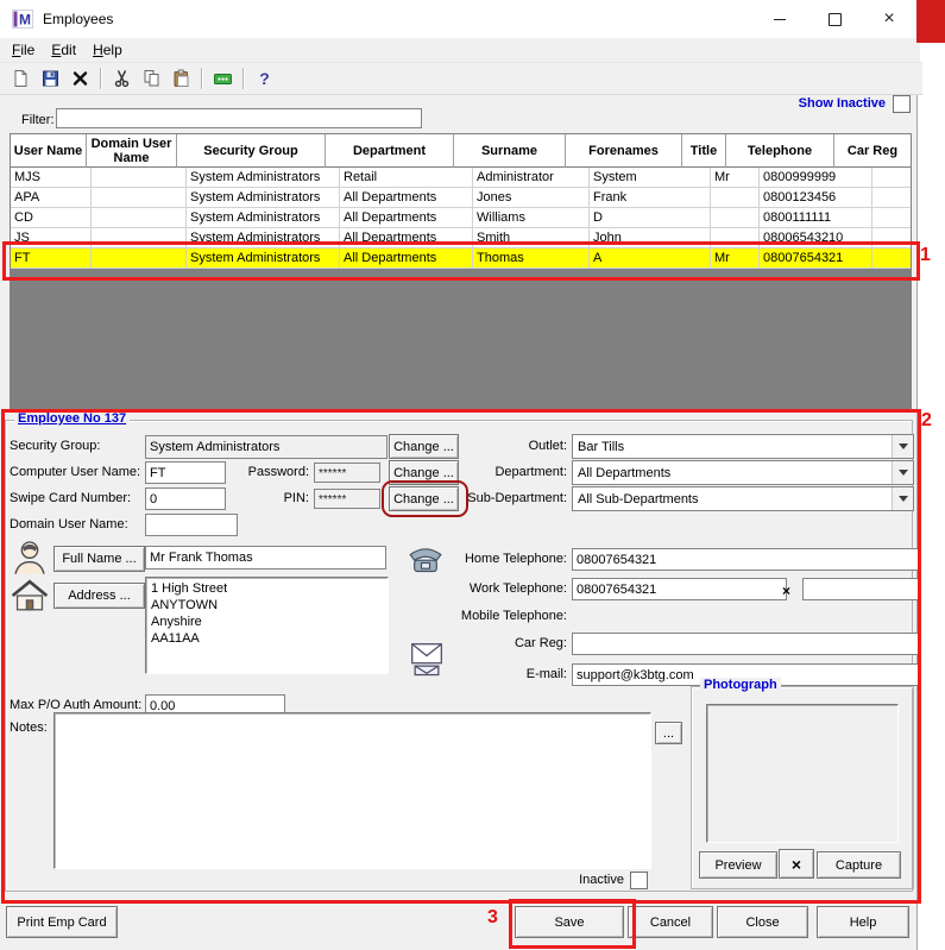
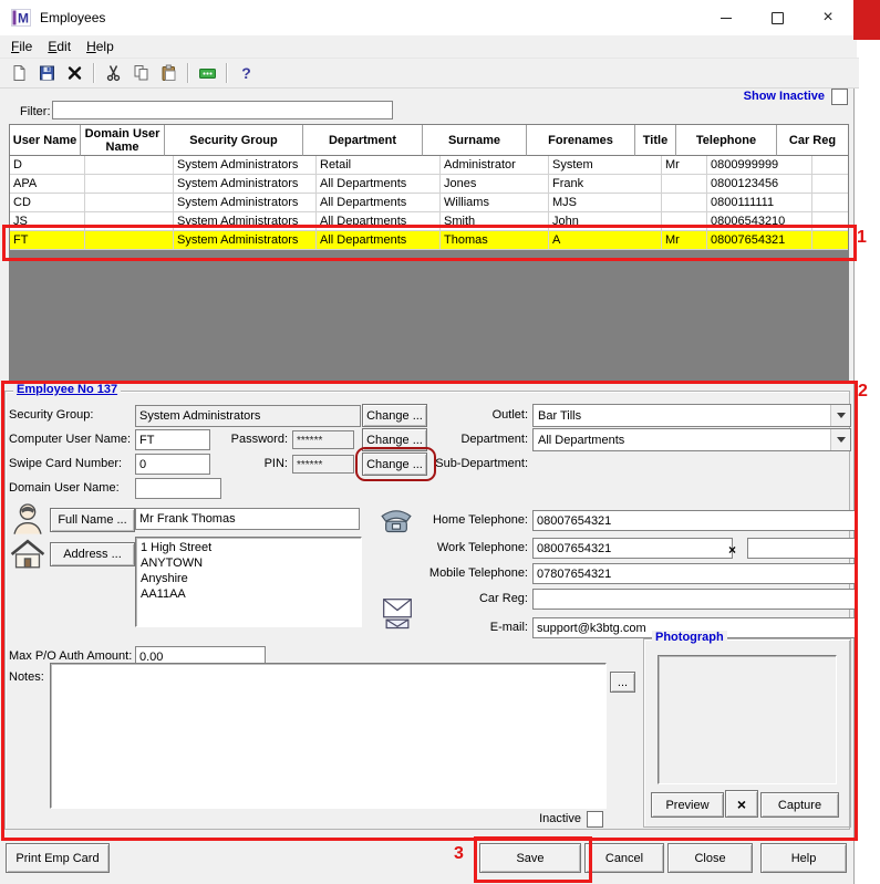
  M
  Employees
  ×
  File
  Edit
  Help
  ?
  Show Inactive
  Filter:
  User Name
  Domain User Name
  Security Group
  Department
  Surname
  Forenames
  Title
  Telephone
  Car Reg
- MJS
+ D
  System Administrators
  Retail
  Administrator
  System
  Mr
  0800999999
  APA
  System Administrators
  All Departments
  Jones
  Frank
  0800123456
  CD
  System Administrators
  All Departments
  Williams
- D
+ MJS
  0800111111
  JS
  System Administrators
  All Departments
  Smith
  John
  08006543210
  FT
  System Administrators
  All Departments
  Thomas
  A
  Mr
  08007654321
  Employee No 137
  Security Group:
  System Administrators
  Change ...
  Outlet:
  Bar Tills
  Computer User Name:
  FT
  Password:
  ******
  Change ...
  Department:
  All Departments
  Swipe Card Number:
  0
  PIN:
  ******
  Change ...
  Sub-Department:
- All Sub-Departments
  Domain User Name:
  Full Name ...
  Mr Frank Thomas
  Home Telephone:
  08007654321
  Address ...
  1 High Street
  ANYTOWN
  Anyshire
  AA11AA
  Work Telephone:
  08007654321
  ×
  Mobile Telephone:
+ 07807654321
  Car Reg:
  E-mail:
  support@k3btg.com
  Max P/O Auth Amount:
  0.00
  Photograph
  Preview
  ×
  Capture
  Notes:
  ...
  Inactive
  Print Emp Card
  Save
  Cancel
  Close
  Help
  1
  2
  3
